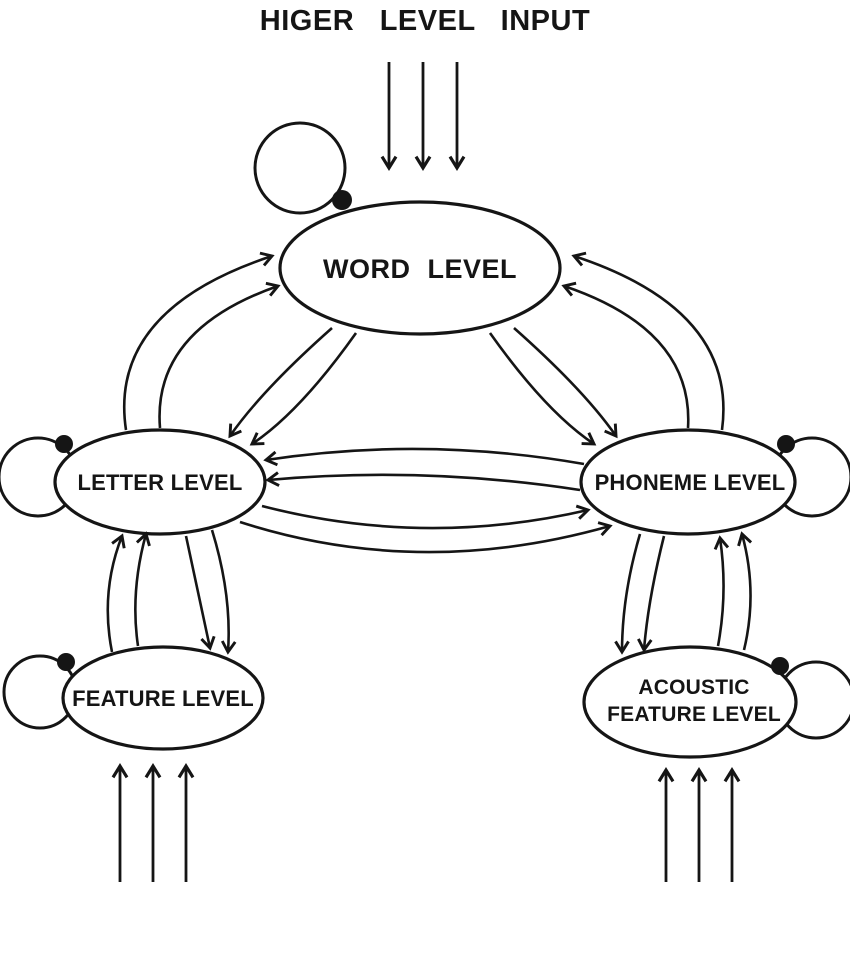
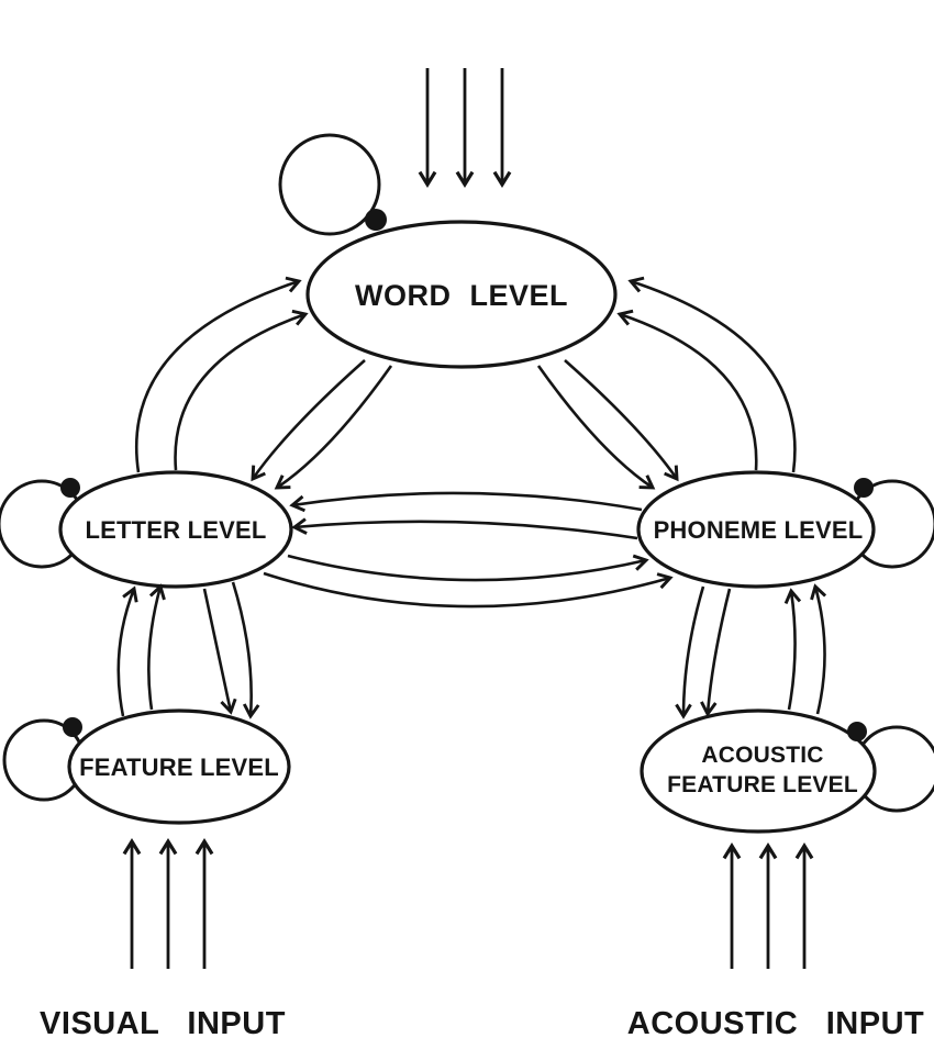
- HIGER LEVEL INPUT
  WORD LEVEL
  LETTER LEVEL
  PHONEME LEVEL
  FEATURE LEVEL
  ACOUSTIC
  FEATURE LEVEL
+ VISUAL INPUT
+ ACOUSTIC INPUT
